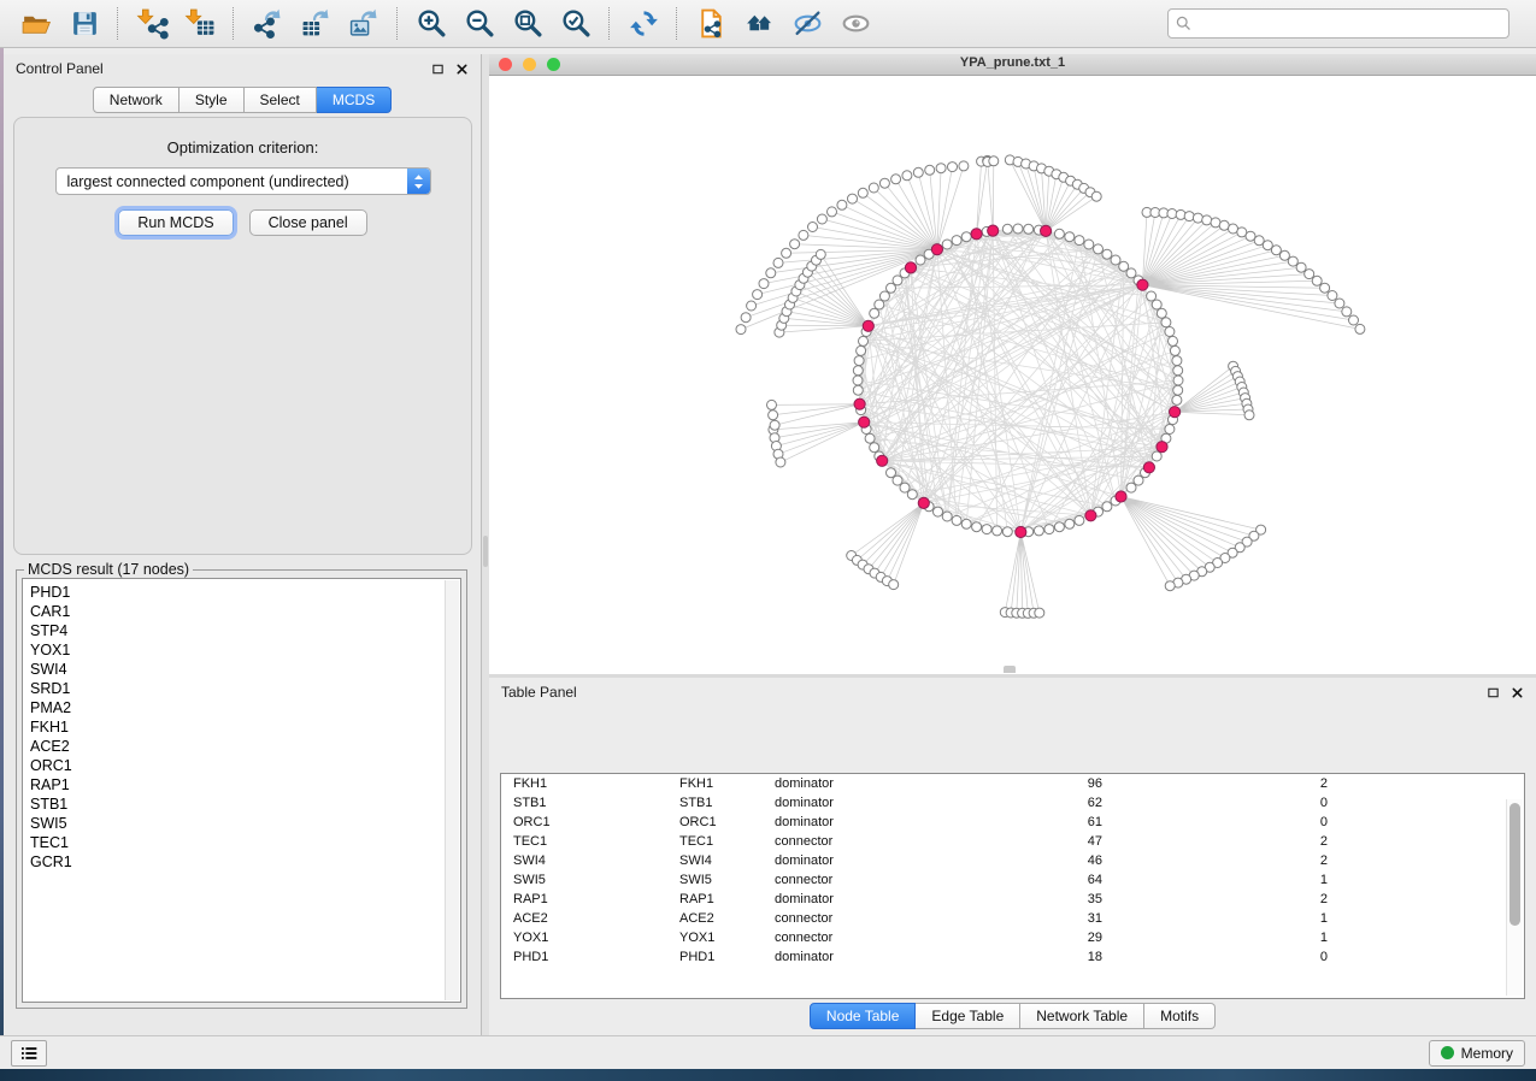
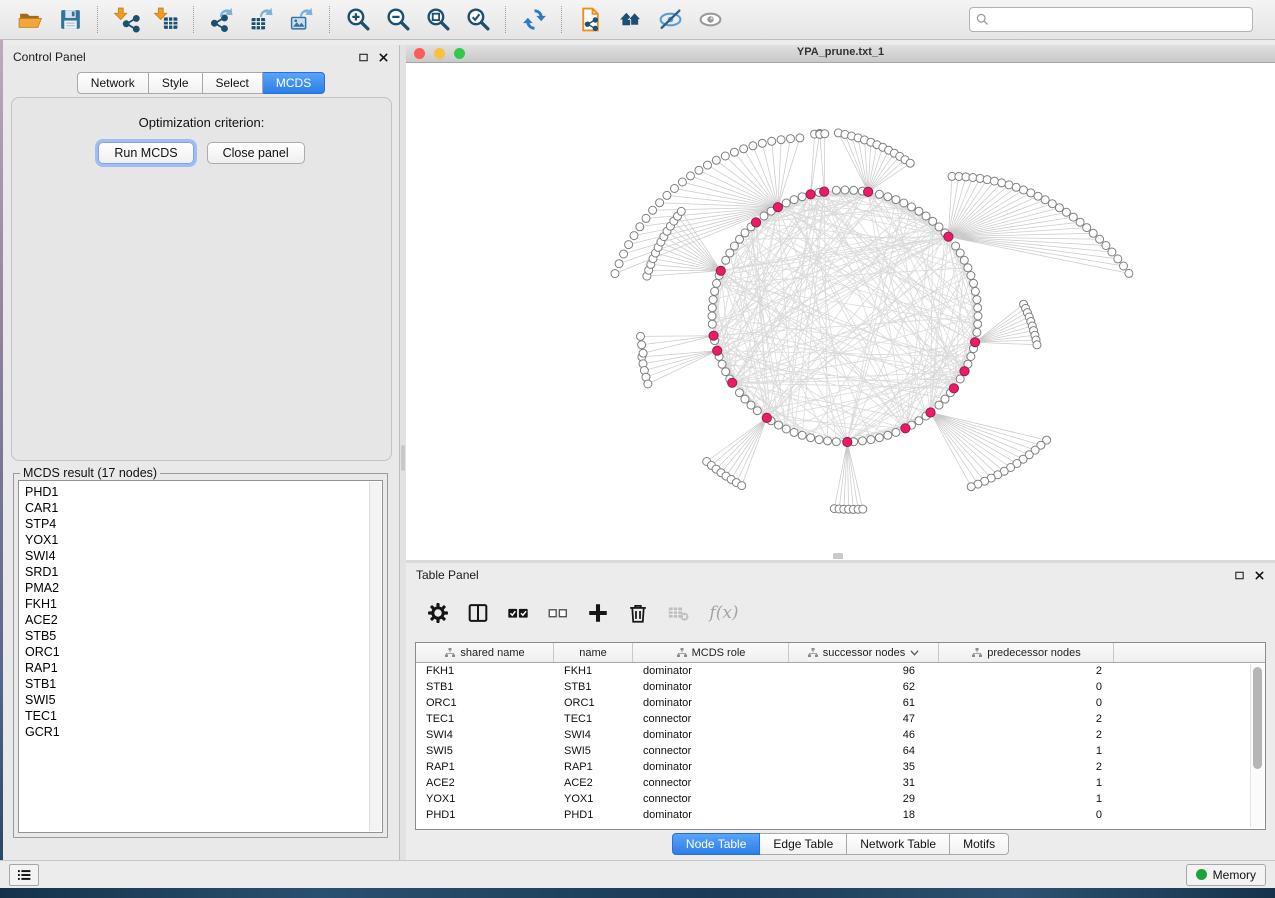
  Control Panel
  Network
  Style
  Select
  MCDS
  Optimization criterion:
- largest connected component (undirected)
  Run MCDS
  Close panel
  MCDS result (17 nodes)
  PHD1
  CAR1
  STP4
  YOX1
  SWI4
  SRD1
  PMA2
  FKH1
  ACE2
+ STB5
  ORC1
  RAP1
  STB1
  SWI5
  TEC1
  GCR1
  YPA_prune.txt_1
  Table Panel
+ f(x)
+ shared name
+ name
+ MCDS role
+ successor nodes
+ predecessor nodes
  FKH1
  FKH1
  dominator
  96
  2
  STB1
  STB1
  dominator
  62
  0
  ORC1
  ORC1
  dominator
  61
  0
  TEC1
  TEC1
  connector
  47
  2
  SWI4
  SWI4
  dominator
  46
  2
  SWI5
  SWI5
  connector
  64
  1
  RAP1
  RAP1
  dominator
  35
  2
  ACE2
  ACE2
  connector
  31
  1
  YOX1
  YOX1
  connector
  29
  1
  PHD1
  PHD1
  dominator
  18
  0
  Node Table
  Edge Table
  Network Table
  Motifs
  Memory
